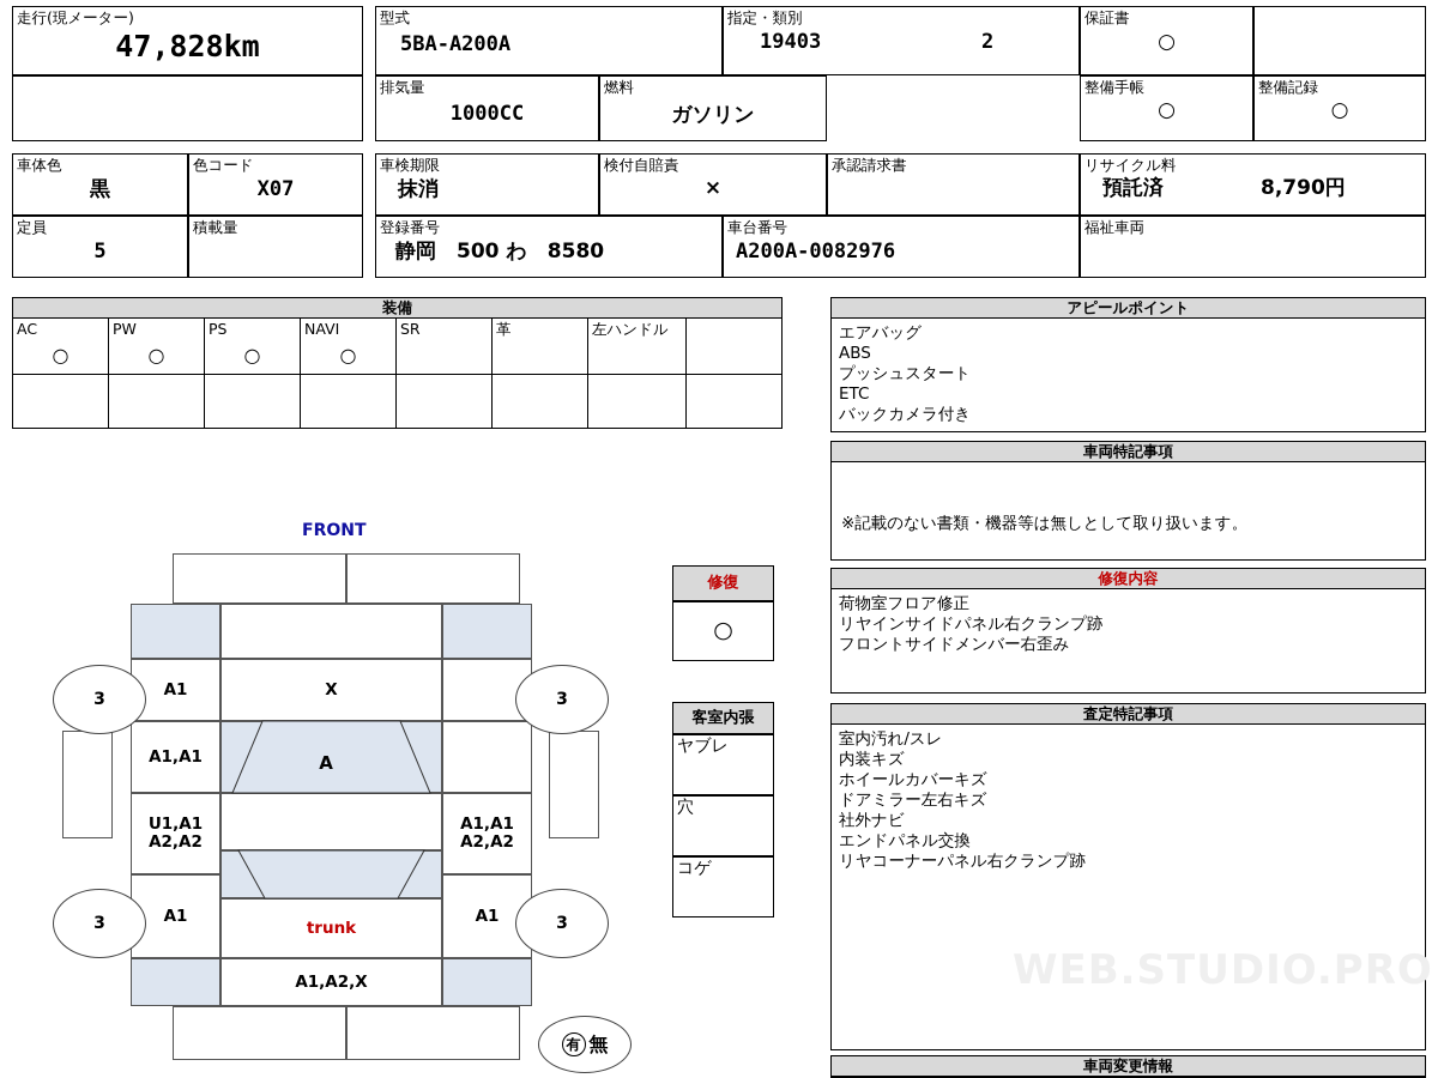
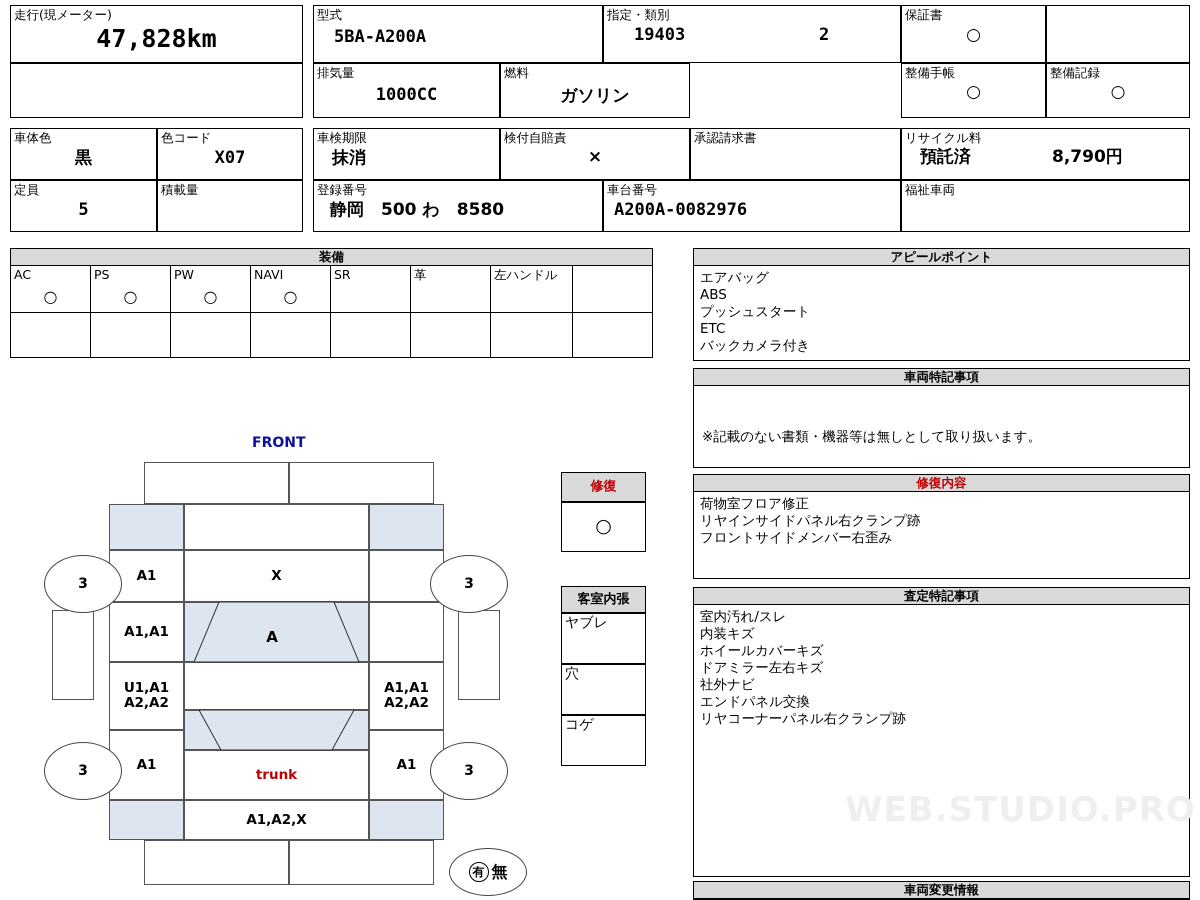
  走行(現メーター)
  47,828km
  型式
  5BA-A200A
  指定・類別
  19403
  2
  保証書
  ○
  排気量
  1000CC
  燃料
  ガソリン
  整備手帳
  ○
  整備記録
  ○
  車体色
  黒
  色コード
  X07
  車検期限
  抹消
  検付自賠責
  ×
  承認請求書
  リサイクル料
  預託済
  8,790円
  定員
  5
  積載量
  登録番号
  静岡 500 わ 8580
  車台番号
  A200A-0082976
  福祉車両
  装備
  AC
  ○
- PW
+ PS
  ○
- PS
+ PW
  ○
  NAVI
  ○
  SR
  革
  左ハンドル
  アピールポイント
  エアバッグ
  ABS
  プッシュスタート
  ETC
  バックカメラ付き
  車両特記事項
  ※記載のない書類・機器等は無しとして取り扱います。
  修復内容
  荷物室フロア修正
  リヤインサイドパネル右クランプ跡
  フロントサイドメンバー右歪み
  査定特記事項
  室内汚れ/スレ
  内装キズ
  ホイールカバーキズ
  ドアミラー左右キズ
  社外ナビ
  エンドパネル交換
  リヤコーナーパネル右クランプ跡
  車両変更情報
  WEB.STUDIO.PRO
  修復
  ○
  客室内張
  ヤブレ
  穴
  コゲ
  有
  無
  FRONT
  A1
  X
  A1,A1
  U1,A1
  A2,A2
  A1,A1
  A2,A2
  A1
  trunk
  A1
  A1,A2,X
  3
  3
  3
  3
  A
